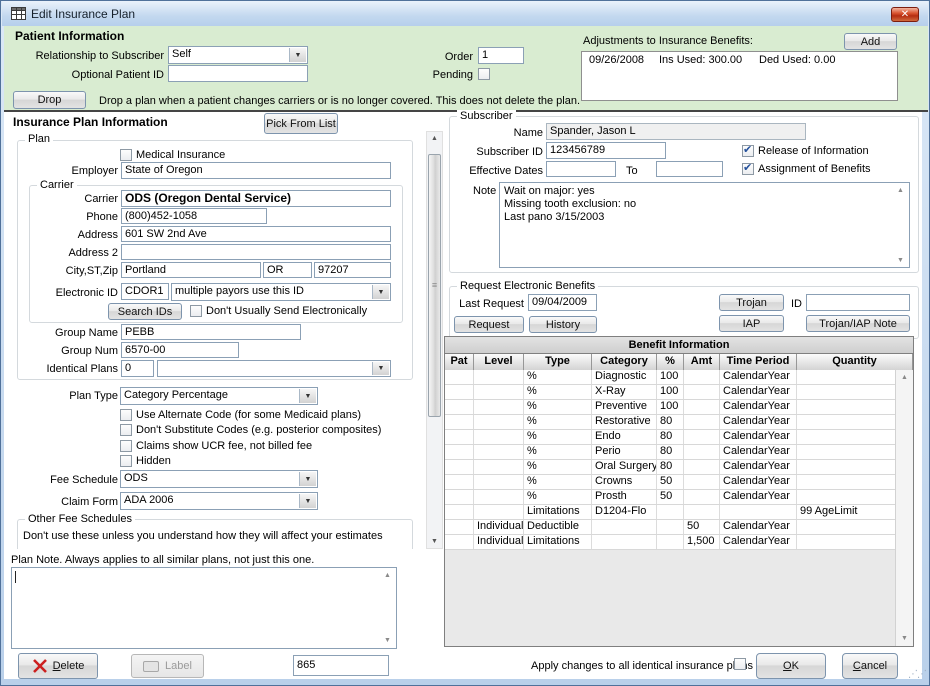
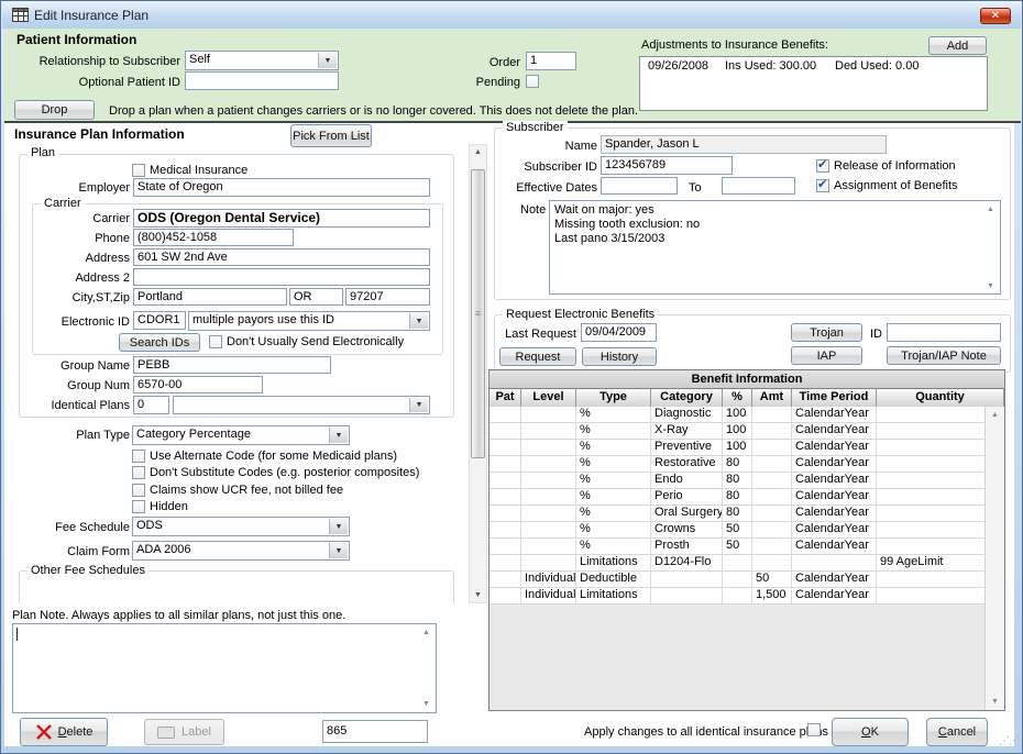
  Edit Insurance Plan
  ✕
  Patient Information
  Relationship to Subscriber
  Self
  Optional Patient ID
  Order
  1
  Pending
  Adjustments to Insurance Benefits:
  Add
  09/26/2008
  Ins Used: 300.00
  Ded Used: 0.00
  Drop
  Drop a plan when a patient changes carriers or is no longer covered. This does not delete the plan.
  Insurance Plan Information
  Pick From List
  Plan
  Medical Insurance
  Employer
  State of Oregon
  Carrier
  Carrier
  ODS (Oregon Dental Service)
  Phone
  (800)452-1058
  Address
  601 SW 2nd Ave
  Address 2
  City,ST,Zip
  Portland
  OR
  97207
  Electronic ID
  CDOR1
  multiple payors use this ID
  Search IDs
  Don't Usually Send Electronically
  Group Name
  PEBB
  Group Num
  6570-00
  Identical Plans
  0
  Plan Type
  Category Percentage
  Use Alternate Code (for some Medicaid plans)
  Don't Substitute Codes (e.g. posterior composites)
  Claims show UCR fee, not billed fee
  Hidden
  Fee Schedule
  ODS
  Claim Form
  ADA 2006
  Other Fee Schedules
- Don't use these unless you understand how they will affect your estimates
  ≡
  Plan Note. Always applies to all similar plans, not just this one.
  Delete
  Label
  865
  Subscriber
  Name
  Spander, Jason L
  Subscriber ID
  123456789
  Release of Information
  Effective Dates
  To
  Assignment of Benefits
  Note
  Wait on major: yes
  Missing tooth exclusion: no
  Last pano 3/15/2003
  Request Electronic Benefits
  Last Request
  09/04/2009
  Request
  History
  Trojan
  ID
  IAP
  Trojan/IAP Note
  Benefit Information
  Pat
  Level
  Type
  Category
  %
  Amt
  Time Period
  Quantity
  %
  Diagnostic
  100
  CalendarYear
  %
  X-Ray
  100
  CalendarYear
  %
  Preventive
  100
  CalendarYear
  %
  Restorative
  80
  CalendarYear
  %
  Endo
  80
  CalendarYear
  %
  Perio
  80
  CalendarYear
  %
  Oral Surgery
  80
  CalendarYear
  %
  Crowns
  50
  CalendarYear
  %
  Prosth
  50
  CalendarYear
  Limitations
  D1204-Flo
  99 AgeLimit
  Individual
  Deductible
  50
  CalendarYear
  Individual
  Limitations
  1,500
  CalendarYear
  Apply changes to all identical insurance ps
  OK
  Cancel
  ⋰⋰
